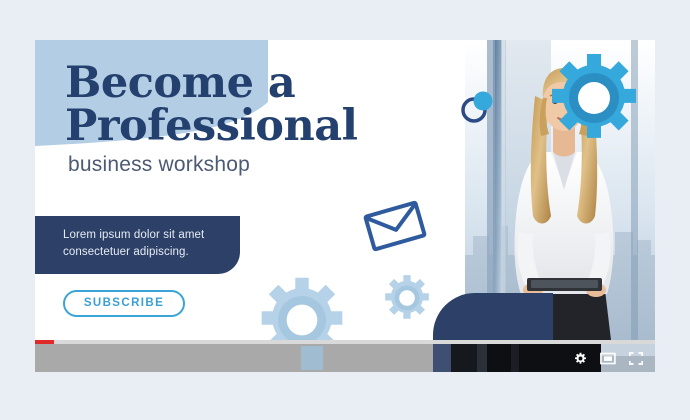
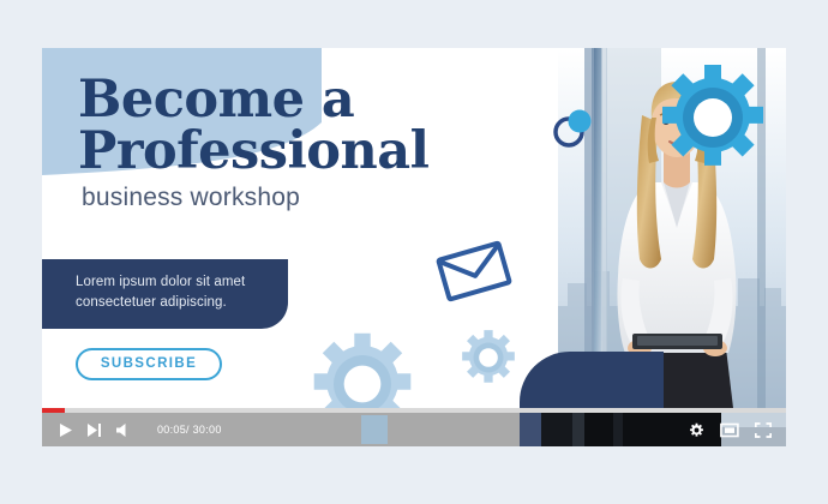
  Become a
  Professional
  business workshop
  Lorem ipsum dolor sit amet
  consectetuer adipiscing.
  SUBSCRIBE
+ 00:05/ 30:00
